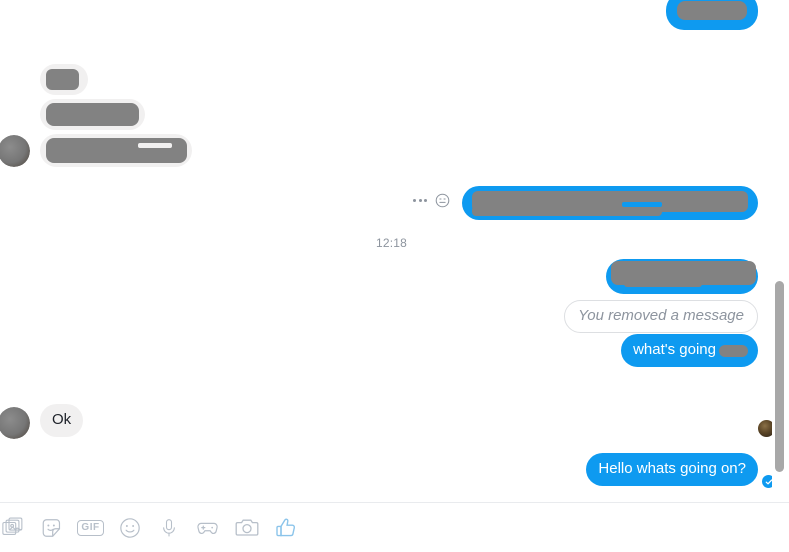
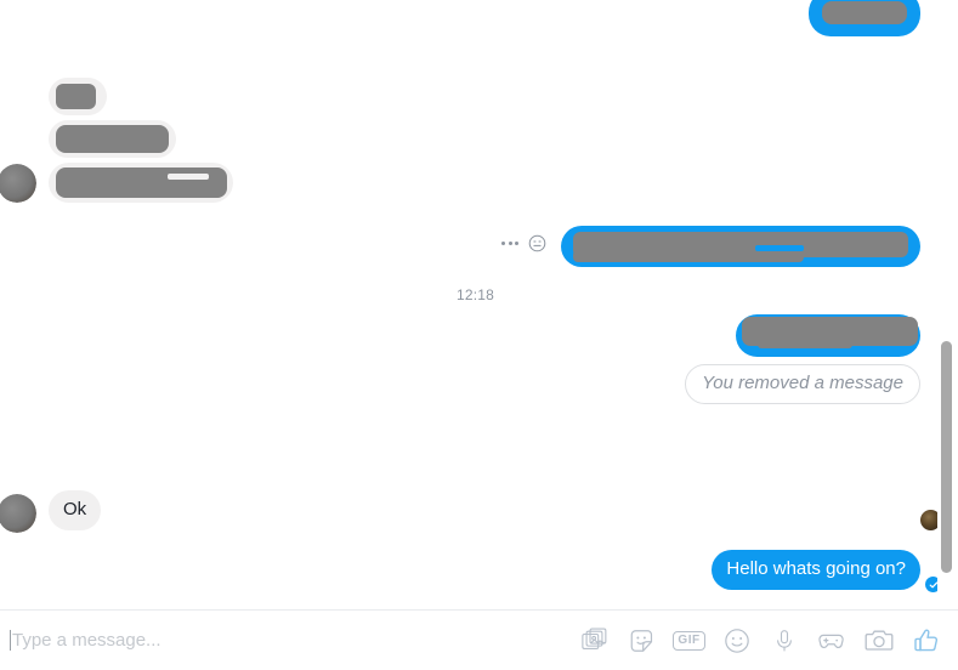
  12:18
  You removed a message
- what's going
  Ok
  Hello whats going on?
+ Type a message...
  GIF
